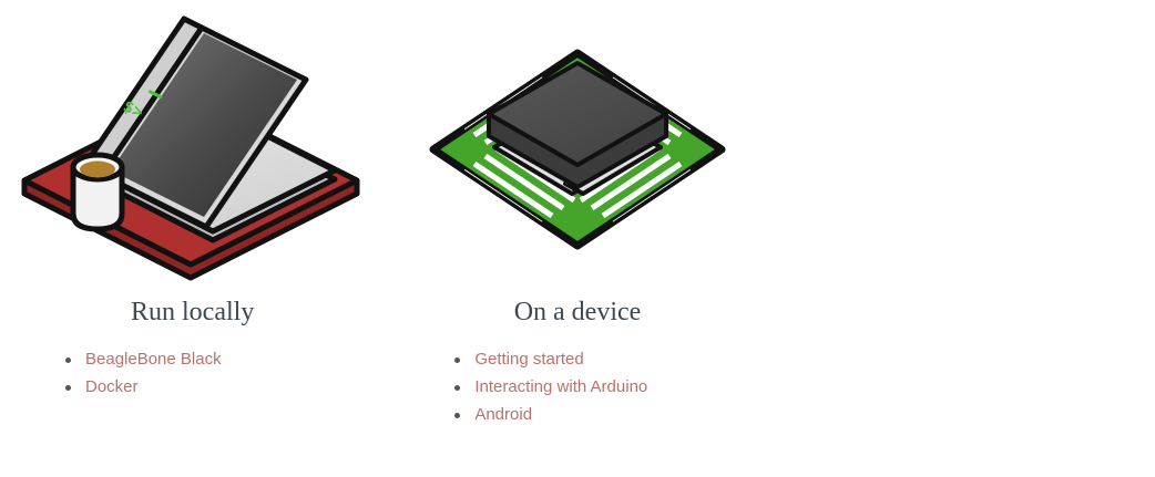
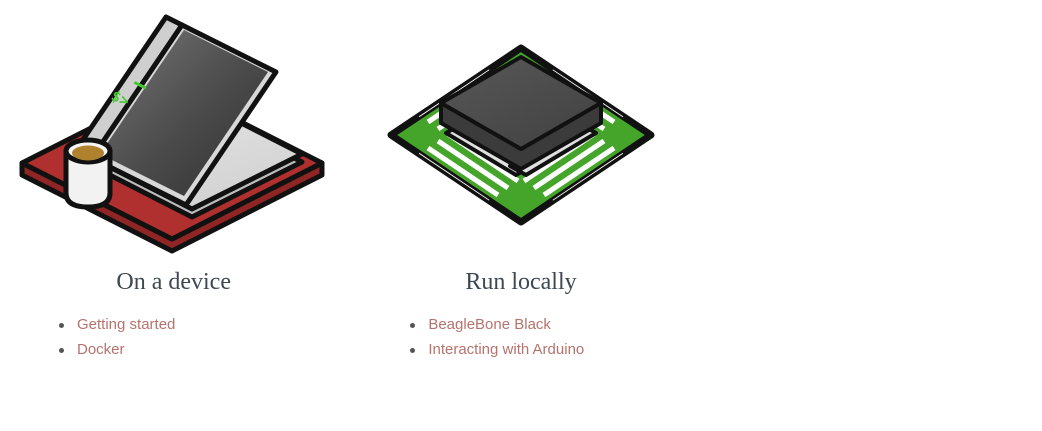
- Run locally
+ On a device
- BeagleBone Black
+ Getting started
  Docker
- On a device
+ Run locally
- Getting started
+ BeagleBone Black
  Interacting with Arduino
- Android
